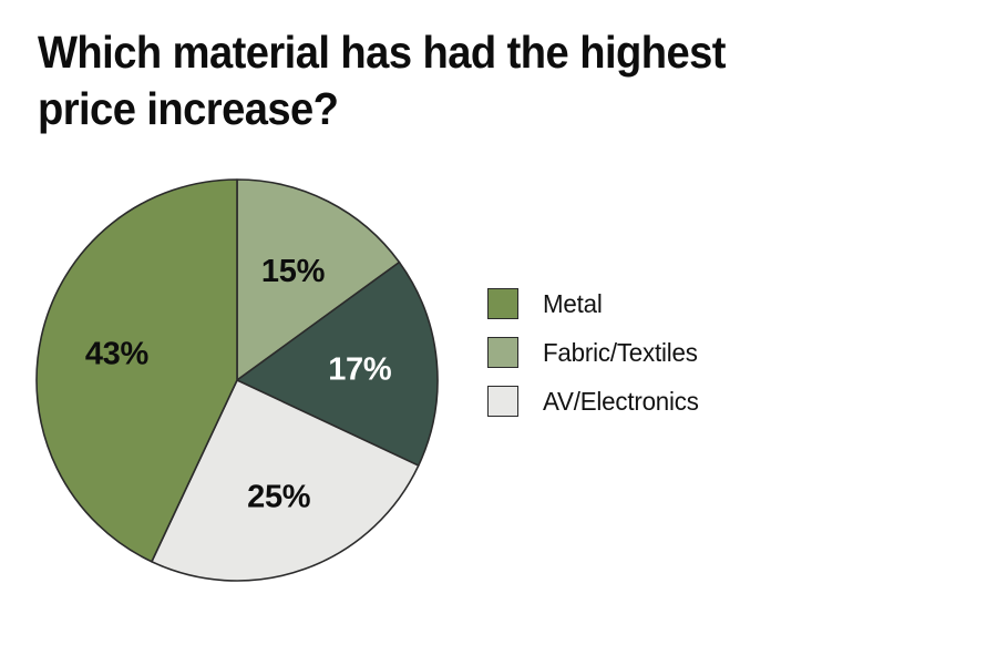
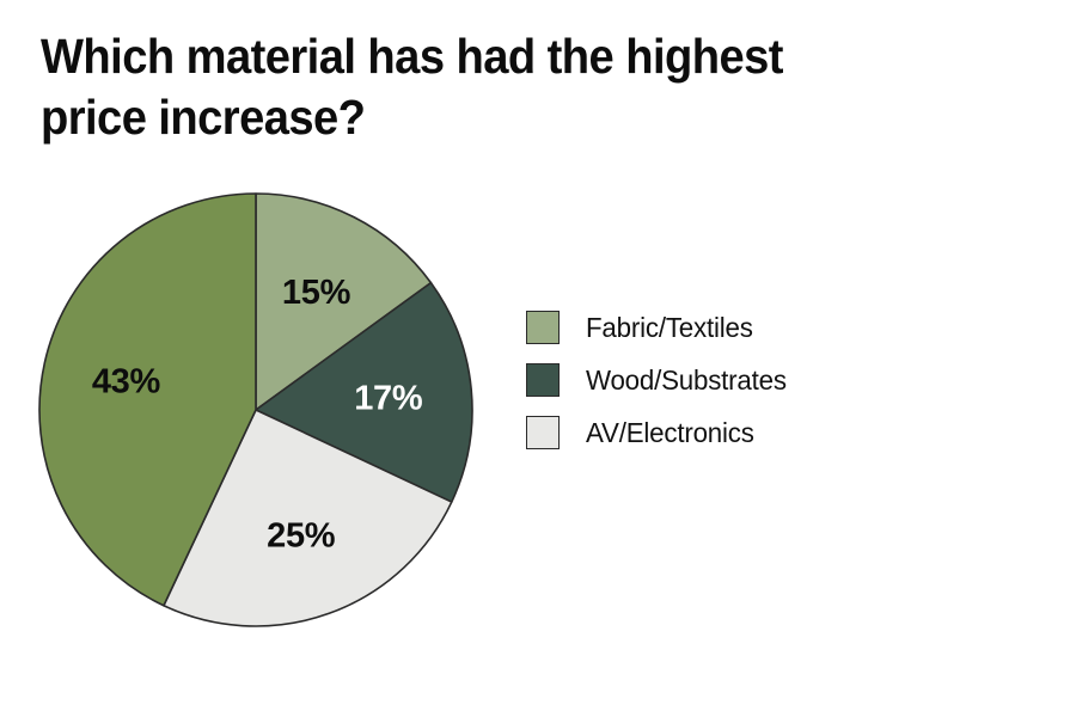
  Which material has had the highest
  price increase?
  15%
  17%
  25%
  43%
- Metal
  Fabric/Textiles
+ Wood/Substrates
  AV/Electronics
